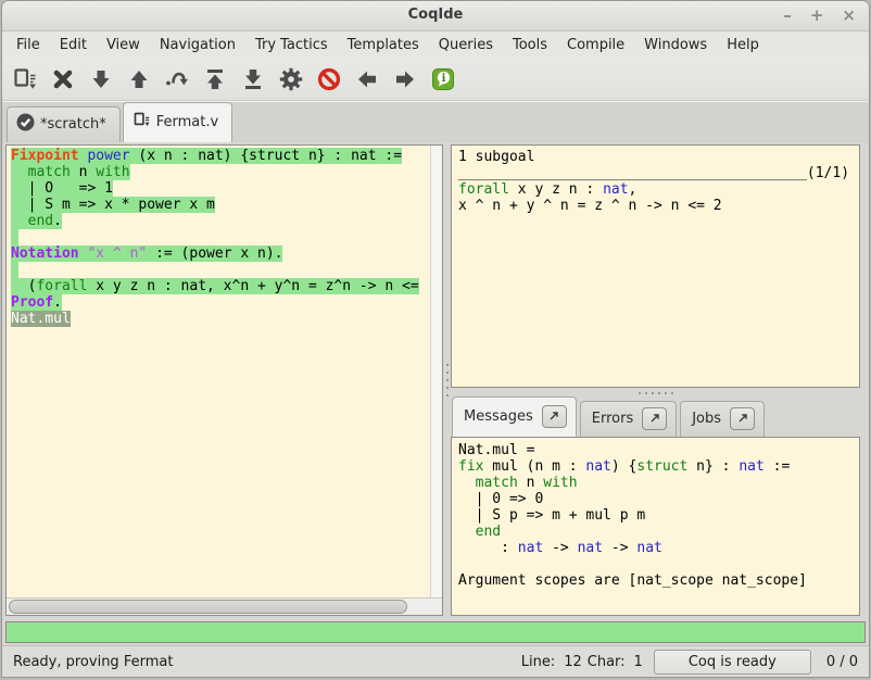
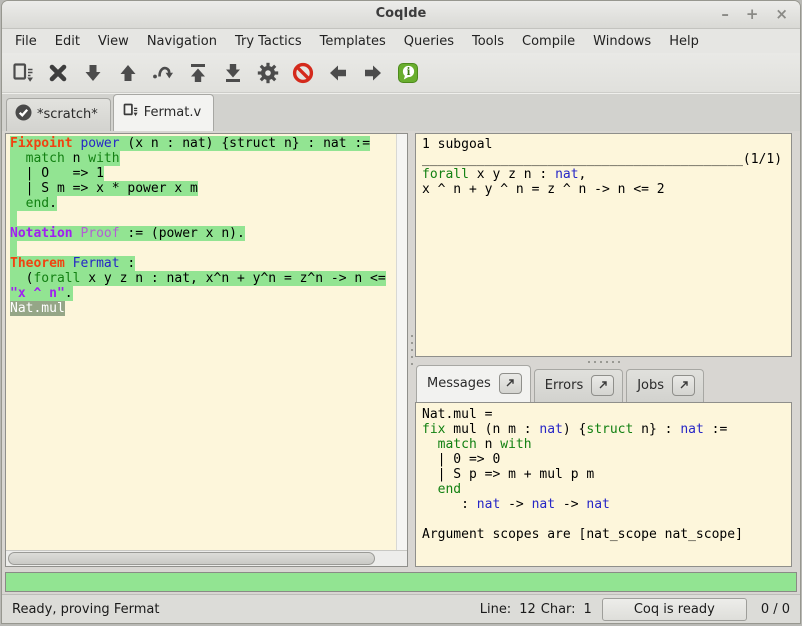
  CoqIde
  –
  +
  ×
  File
  Edit
  View
  Navigation
  Try Tactics
  Templates
  Queries
  Tools
  Compile
  Windows
  Help
  i
  *scratch*
  Fermat.v
  Fixpoint power (x n : nat) {struct n} : nat :=
  match n with
  | O => 1
  | S m => x * power x m
  end.
- Notation "x ^ n" := (power x n).
+ Notation Proof := (power x n).
+ Theorem Fermat :
  (forall x y z n : nat, x^n + y^n = z^n -> n <=
- Proof.
+ "x ^ n".
  Nat.mul
  1 subgoal
  _________________________________________(1/1)
  forall x y z n : nat,
  x ^ n + y ^ n = z ^ n -> n <= 2
  Messages
  Errors
  Jobs
  Nat.mul =
  fix mul (n m : nat) {struct n} : nat :=
  match n with
  | 0 => 0
  | S p => m + mul p m
  end
  : nat -> nat -> nat
  Argument scopes are [nat_scope nat_scope]
  Ready, proving Fermat
  Line:
  12
  Char:
  1
  Coq is ready
  0 / 0
